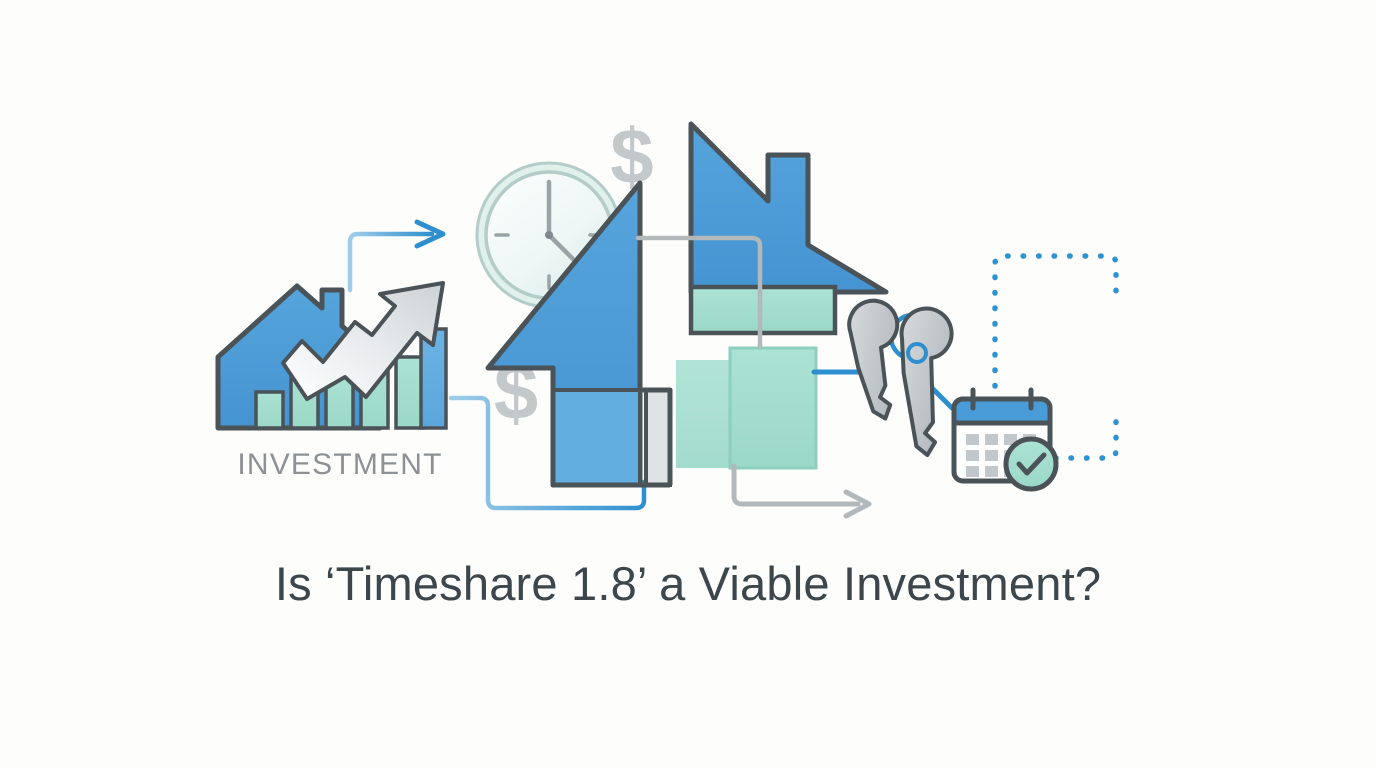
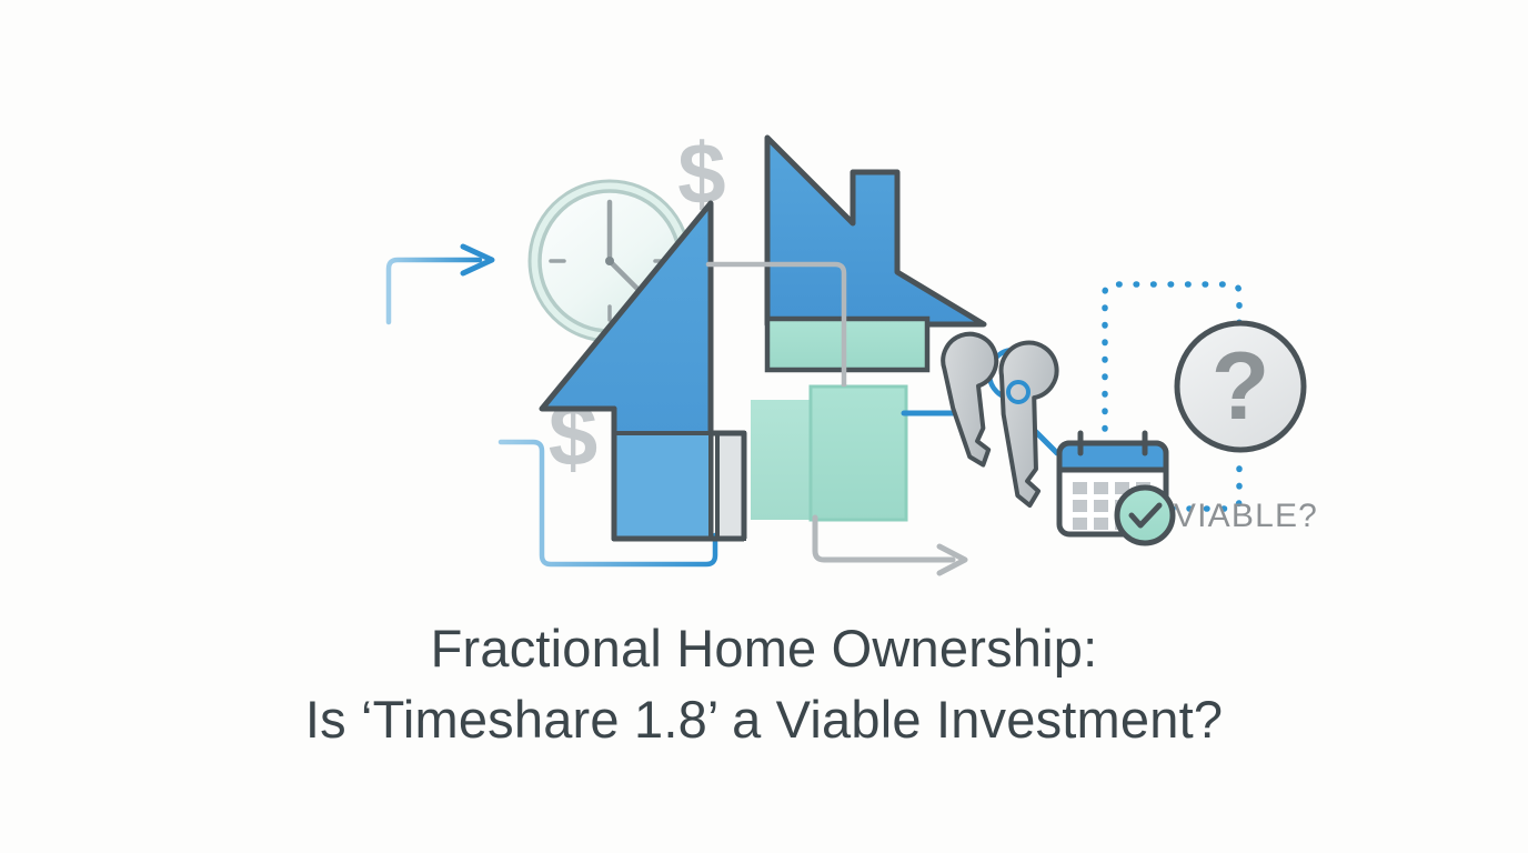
- INVESTMENT
  $
  $
+ ?
+ VIABLE?
+ Fractional Home Ownership:
  Is ‘Timeshare 1.8’ a Viable Investment?
